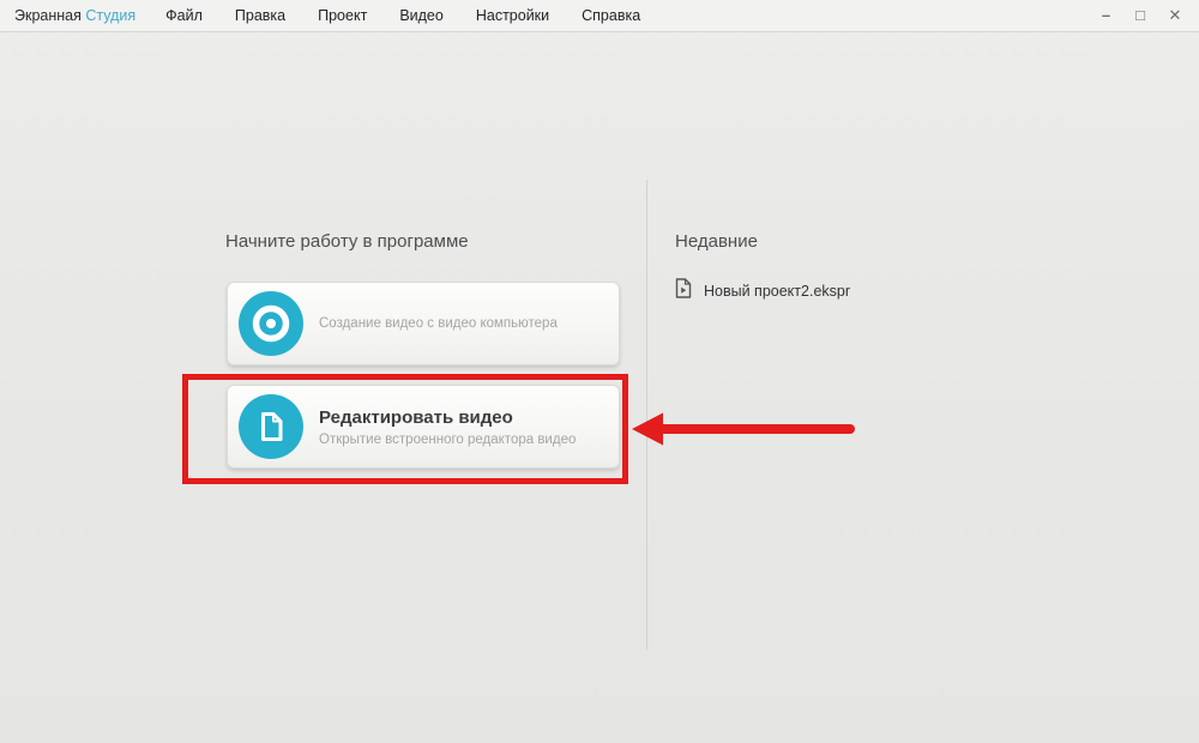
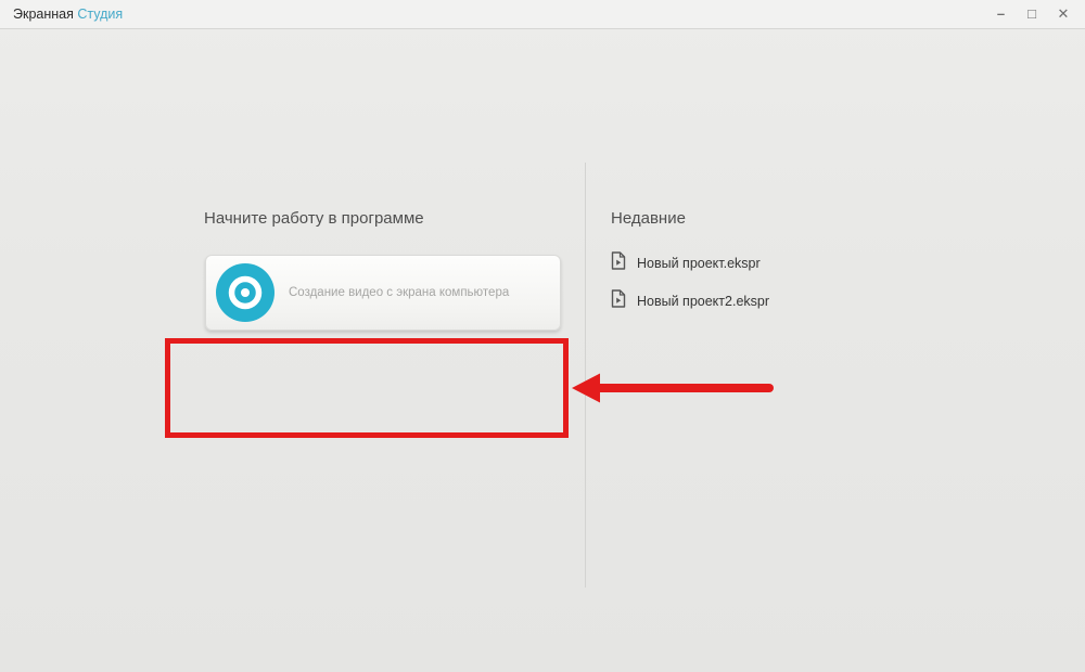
  Экранная Студия
- Файл
- Правка
- Проект
- Видео
- Настройки
- Справка
  –
  □
  ✕
  Начните работу в программе
- Создание видео с видео компьютера
+ Создание видео с экрана компьютера
- Редактировать видео
- Открытие встроенного редактора видео
  Недавние
+ Новый проект.ekspr
  Новый проект2.ekspr
